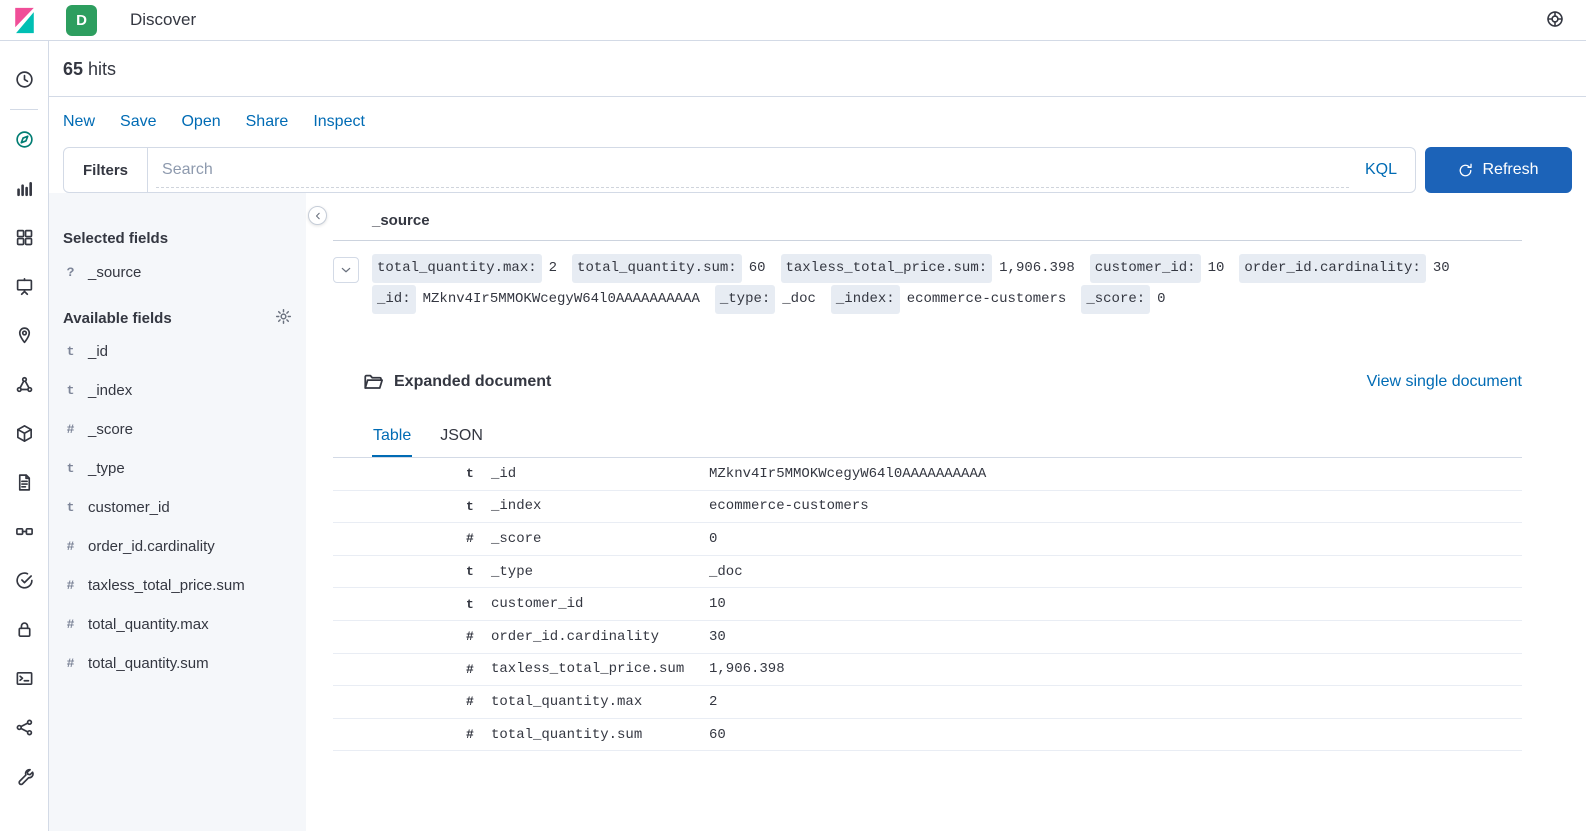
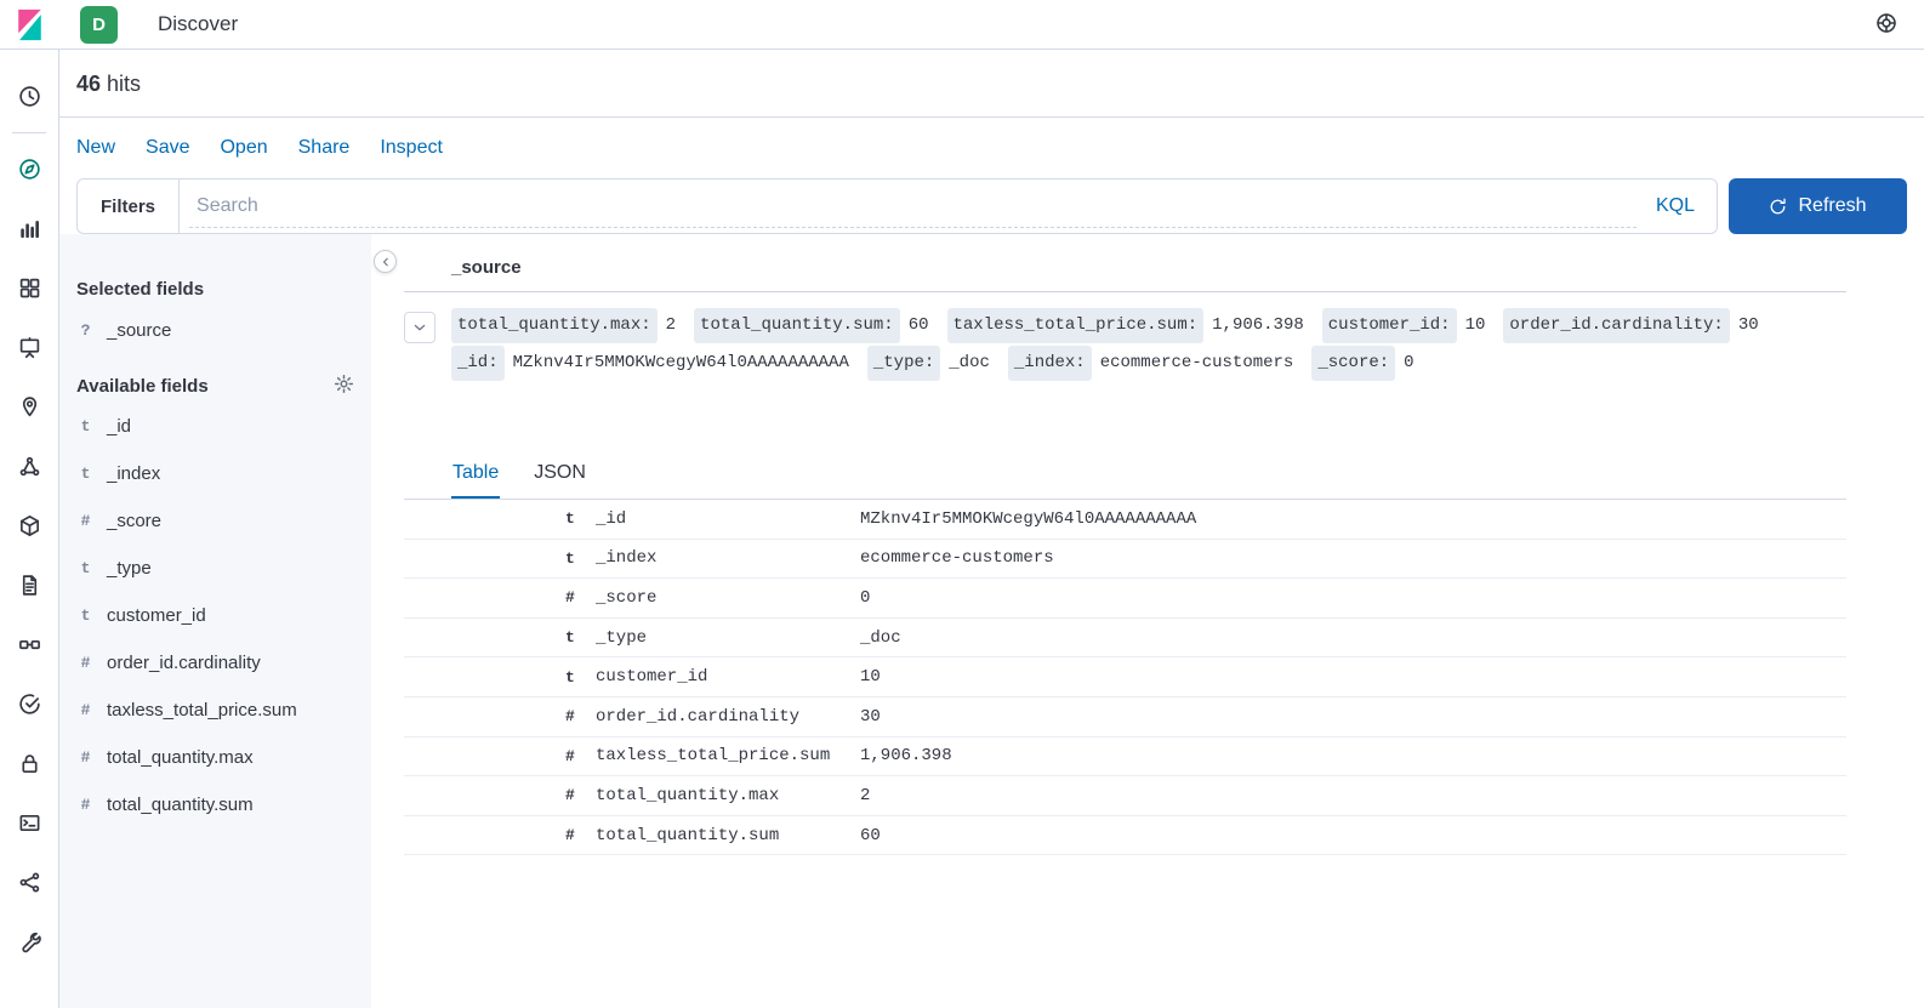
  D
  Discover
- 65 hits
+ 46 hits
  New
  Save
  Open
  Share
  Inspect
  Filters
  Search
  KQL
  Refresh
  Selected fields
  ?
  _source
  Available fields
  t
  _id
  t
  _index
  #
  _score
  t
  _type
  t
  customer_id
  #
  order_id.cardinality
  #
  taxless_total_price.sum
  #
  total_quantity.max
  #
  total_quantity.sum
  _source
  total_quantity.max:
  2
  total_quantity.sum:
  60
  taxless_total_price.sum:
  1,906.398
  customer_id:
  10
  order_id.cardinality:
  30
  _id:
  MZknv4Ir5MMOKWcegyW64l0AAAAAAAAAA
  _type:
  _doc
  _index:
  ecommerce-customers
  _score:
  0
- Expanded document
- View single document
  Table
  JSON
  t
  _id
  MZknv4Ir5MMOKWcegyW64l0AAAAAAAAAA
  t
  _index
  ecommerce-customers
  #
  _score
  0
  t
  _type
  _doc
  t
  customer_id
  10
  #
  order_id.cardinality
  30
  #
  taxless_total_price.sum
  1,906.398
  #
  total_quantity.max
  2
  #
  total_quantity.sum
  60
